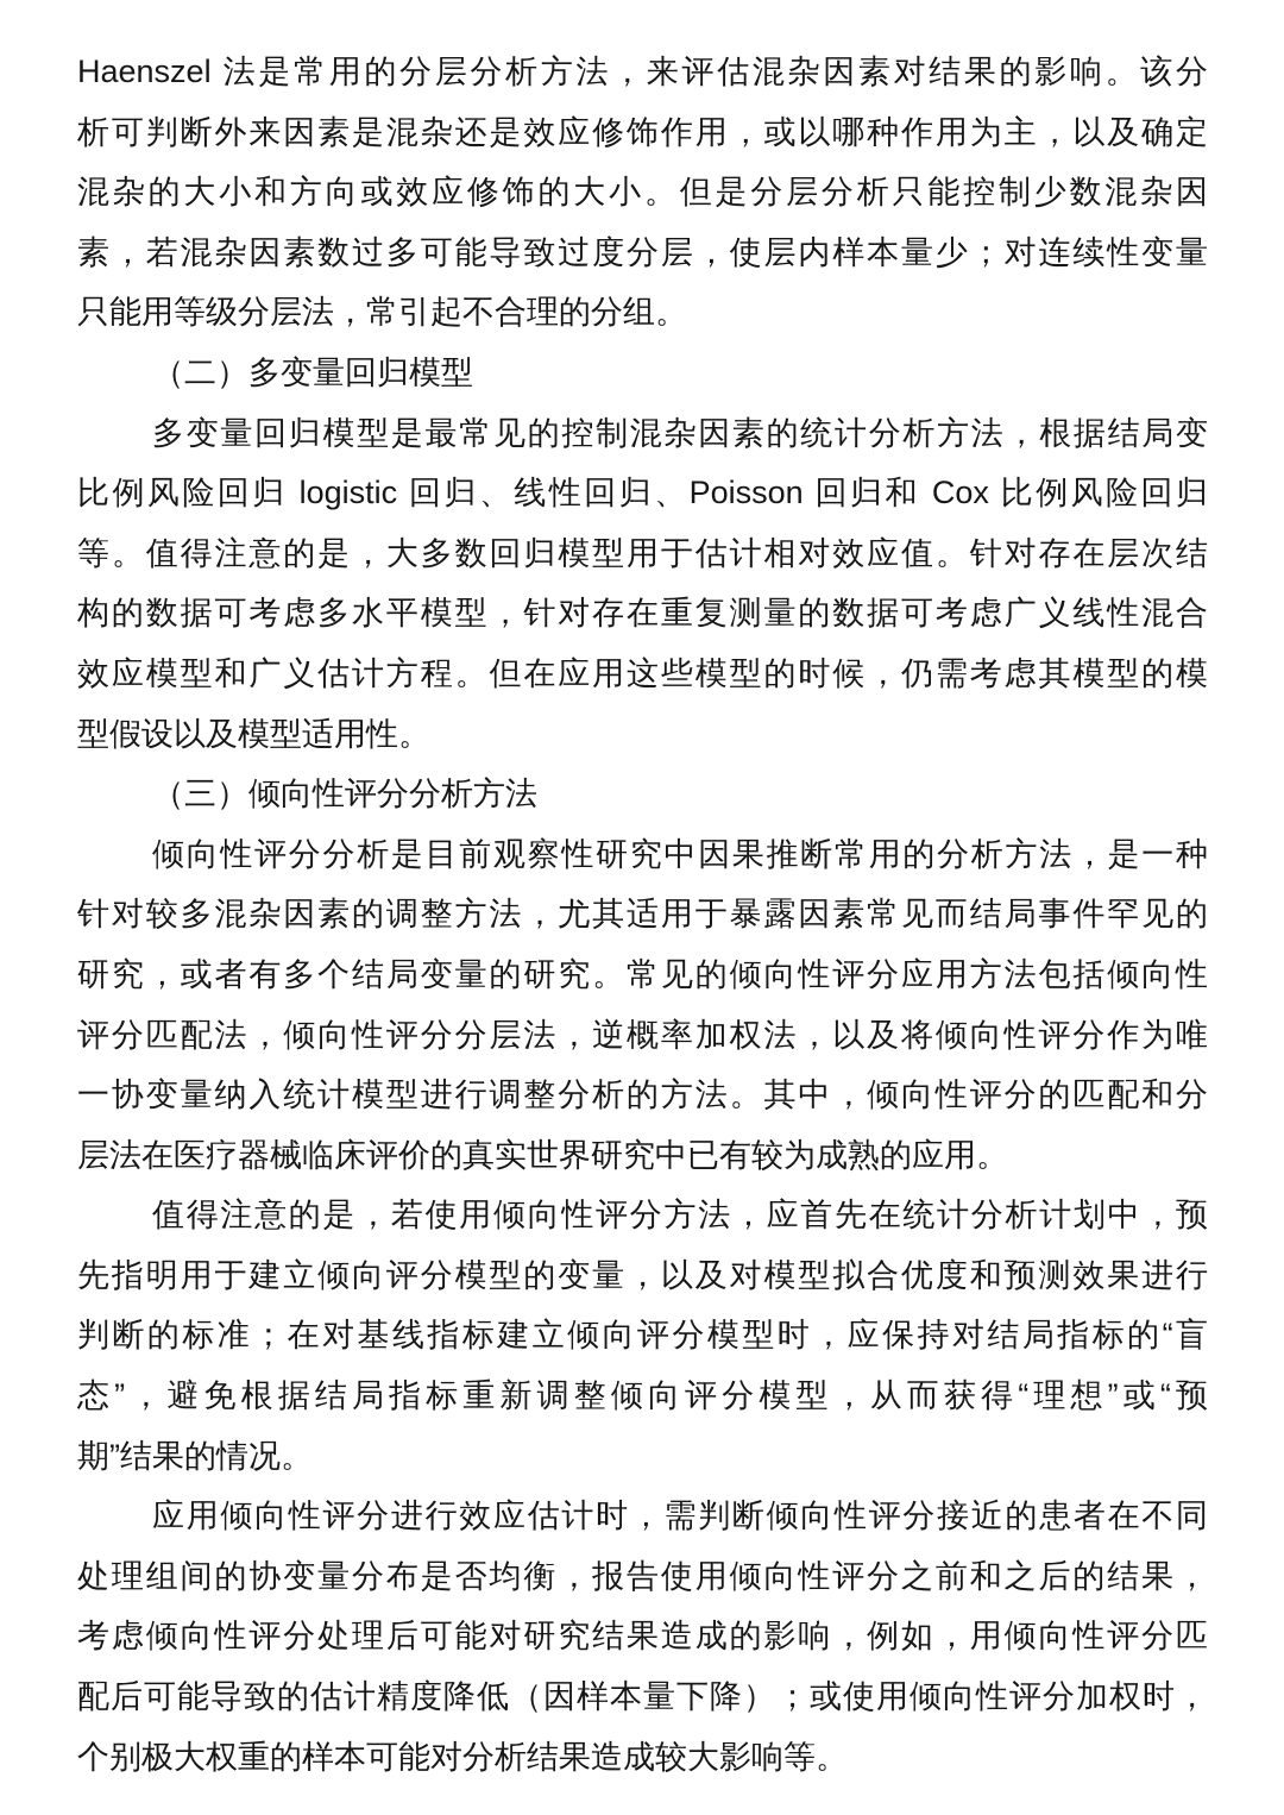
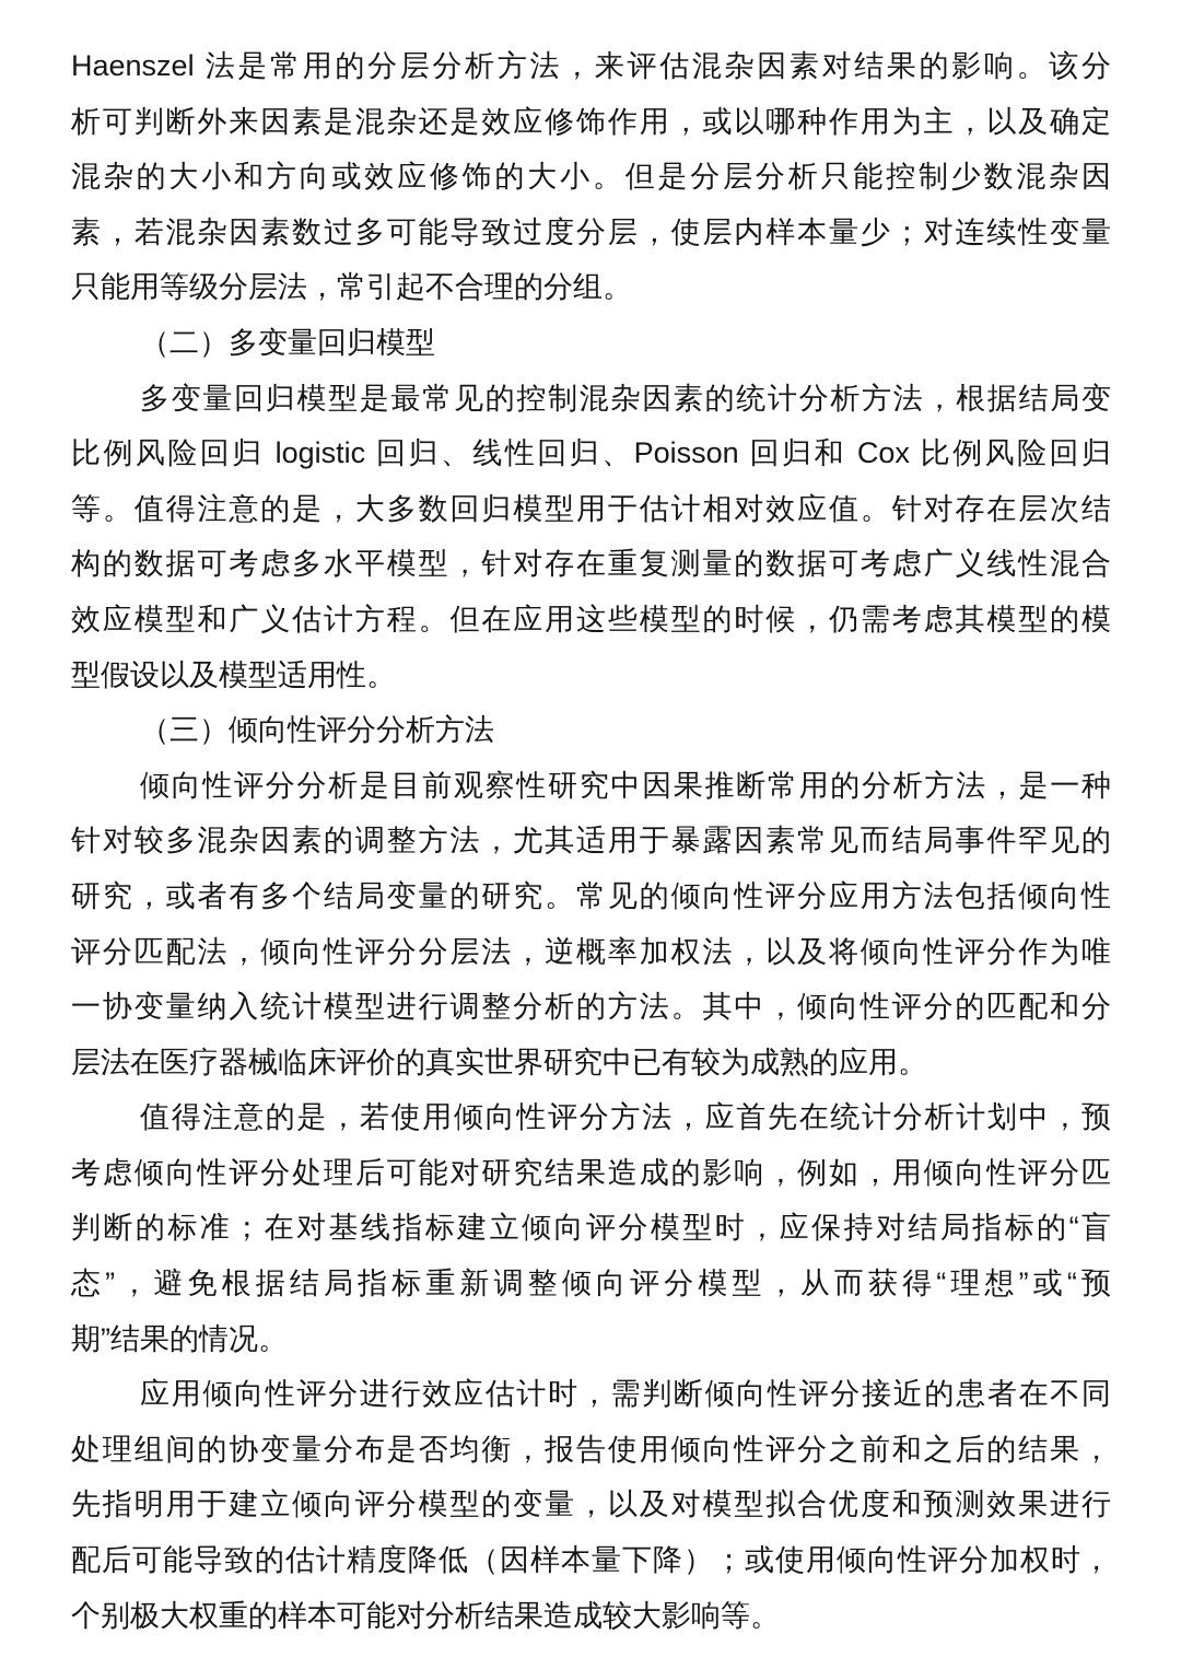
  Haenszel 法是常用的分层分析方法，来评估混杂因素对结果的影响。该分
  析可判断外来因素是混杂还是效应修饰作用，或以哪种作用为主，以及确定
  混杂的大小和方向或效应修饰的大小。但是分层分析只能控制少数混杂因
  素，若混杂因素数过多可能导致过度分层，使层内样本量少；对连续性变量
  只能用等级分层法，常引起不合理的分组。
  （二）多变量回归模型
  多变量回归模型是最常见的控制混杂因素的统计分析方法，根据结局变
  比例风险回归 logistic 回归、线性回归、Poisson 回归和 Cox 比例风险回归
  等。值得注意的是，大多数回归模型用于估计相对效应值。针对存在层次结
  构的数据可考虑多水平模型，针对存在重复测量的数据可考虑广义线性混合
  效应模型和广义估计方程。但在应用这些模型的时候，仍需考虑其模型的模
  型假设以及模型适用性。
  （三）倾向性评分分析方法
  倾向性评分分析是目前观察性研究中因果推断常用的分析方法，是一种
  针对较多混杂因素的调整方法，尤其适用于暴露因素常见而结局事件罕见的
  研究，或者有多个结局变量的研究。常见的倾向性评分应用方法包括倾向性
  评分匹配法，倾向性评分分层法，逆概率加权法，以及将倾向性评分作为唯
  一协变量纳入统计模型进行调整分析的方法。其中，倾向性评分的匹配和分
  层法在医疗器械临床评价的真实世界研究中已有较为成熟的应用。
  值得注意的是，若使用倾向性评分方法，应首先在统计分析计划中，预
- 先指明用于建立倾向评分模型的变量，以及对模型拟合优度和预测效果进行
+ 考虑倾向性评分处理后可能对研究结果造成的影响，例如，用倾向性评分匹
  判断的标准；在对基线指标建立倾向评分模型时，应保持对结局指标的“盲
  态”，避免根据结局指标重新调整倾向评分模型，从而获得“理想”或“预
  期”结果的情况。
  应用倾向性评分进行效应估计时，需判断倾向性评分接近的患者在不同
  处理组间的协变量分布是否均衡，报告使用倾向性评分之前和之后的结果，
- 考虑倾向性评分处理后可能对研究结果造成的影响，例如，用倾向性评分匹
+ 先指明用于建立倾向评分模型的变量，以及对模型拟合优度和预测效果进行
  配后可能导致的估计精度降低（因样本量下降）；或使用倾向性评分加权时，
  个别极大权重的样本可能对分析结果造成较大影响等。
